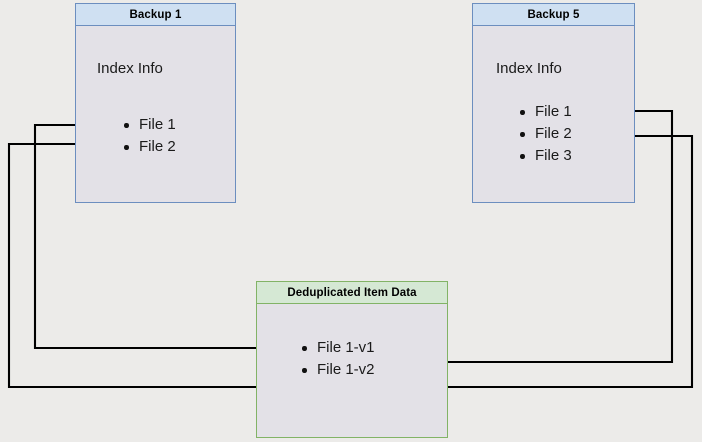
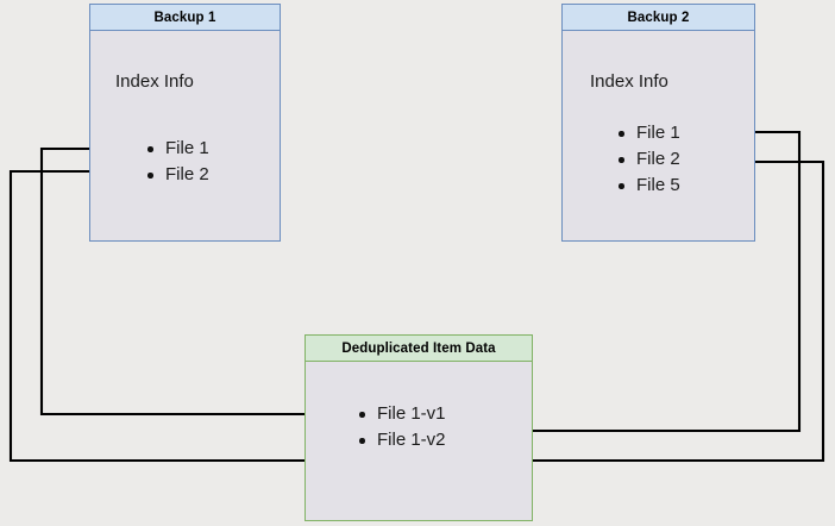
  Backup 1
  Index Info
  File 1
  File 2
- Backup 5
+ Backup 2
  Index Info
  File 1
  File 2
- File 3
+ File 5
  Deduplicated Item Data
  File 1-v1
  File 1-v2
